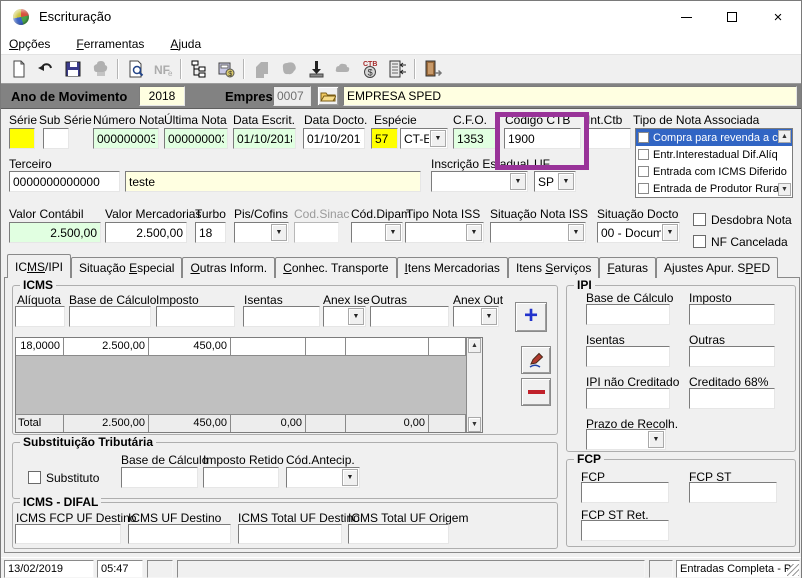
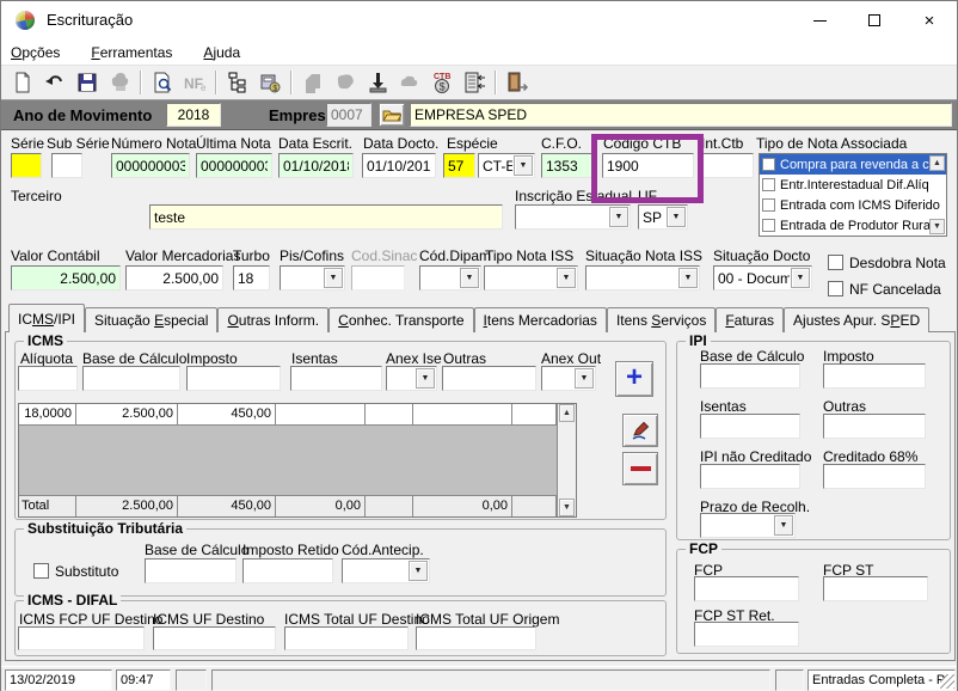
  Escrituração
  ×
  Opções
  Ferramentas
  Ajuda
  NF
  e
  $
  Ano de Movimento
  2018
  Empres
  0007
  EMPRESA SPED
  Série
  Sub Série
  Número Nota
  Última Nota
  Data Escrit.
  Data Docto.
  Espécie
  C.F.O.
  Código CTB
  Int.Ctb
  Tipo de Nota Associada
  000000003
  00000000
  01/10/201
  01/10/201
  57
  CT-E
  1353
  1900
  Compra para revenda a c
  Entr.Interestadual Dif.Alíq
  Entrada com ICMS Diferido
  Entrada de Produtor Rura
  Terceiro
- 0000000000000
  teste
  Inscrição Estadual
  UF
  SP
  Valor Contábil
  Valor Mercadorias
  Turbo
  Pis/Cofins
  Cod.Sinac
  Cód.Dipam
  Tipo Nota ISS
  Situação Nota ISS
  Situação Docto
  2.500,00
  2.500,00
  18
  00 - Docum
  Desdobra Nota
  NF Cancelada
  ICMS/IPI
  Situação Especial
  Outras Inform.
  Conhec. Transporte
  Itens Mercadorias
  Itens Serviços
  Faturas
  Ajustes Apur. SPED
  ICMS
  Alíquota
  Base de Cálculo
  Imposto
  Isentas
  Anex Ise
  Outras
  Anex Out
  +
  18,0000
  2.500,00
  450,00
  Total
  2.500,00
  450,00
  0,00
  0,00
  Substituição Tributária
  Base de Cálculo
  Imposto Retido
  Cód.Antecip.
  Substituto
  ICMS - DIFAL
  ICMS FCP UF Destino
  ICMS UF Destino
  ICMS Total UF Destino
  ICMS Total UF Origem
  IPI
  Base de Cálculo
  Imposto
  Isentas
  Outras
  IPI não Creditado
  Creditado 68%
  Prazo de Recolh.
  FCP
  FCP
  FCP ST
  FCP ST Ret.
  13/02/2019
- 05:47
+ 09:47
  Entradas Completa -
